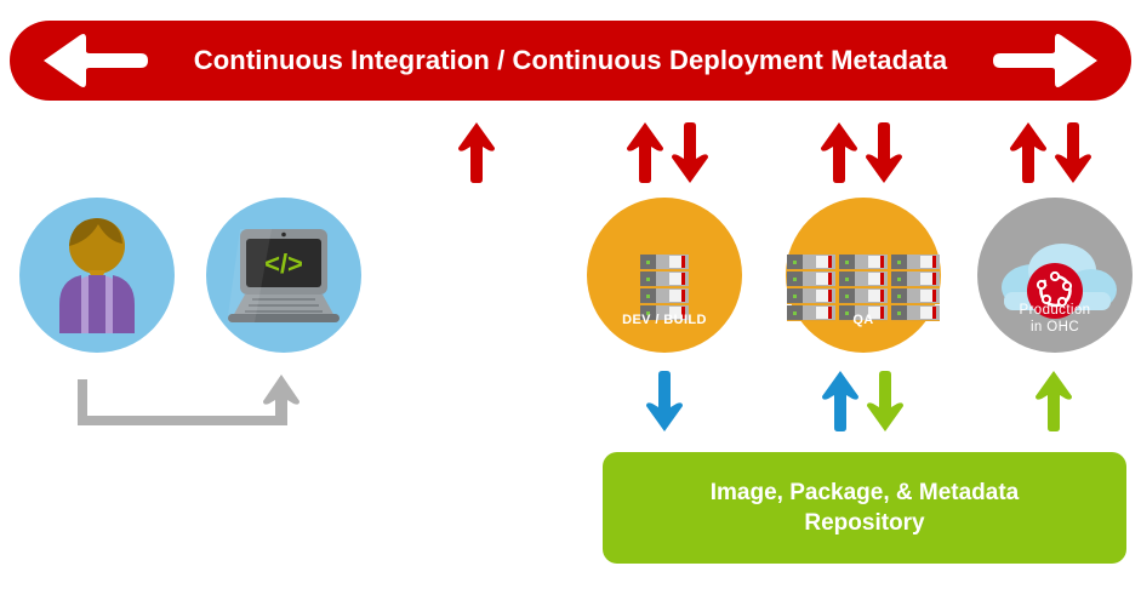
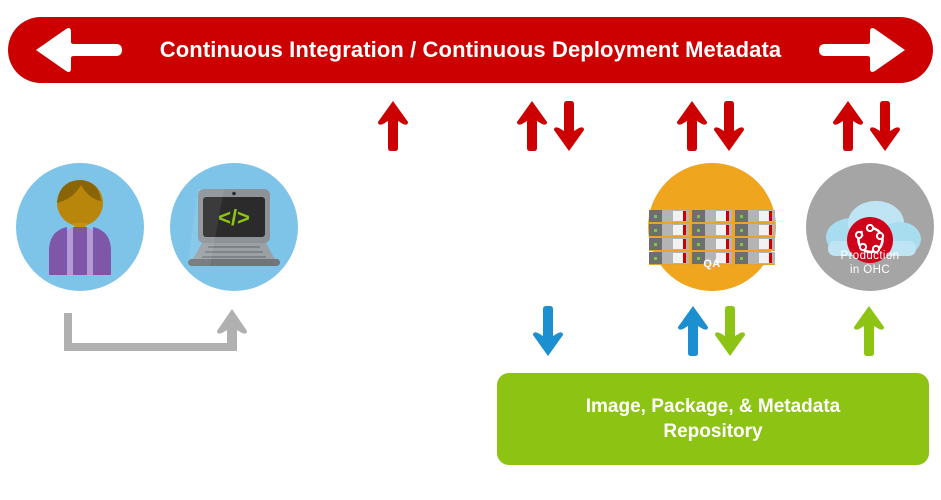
  Continuous Integration / Continuous Deployment Metadata
  </>
- DEV / BUILD
  QA
  Production
  in OHC
  Image, Package, & Metadata
  Repository
